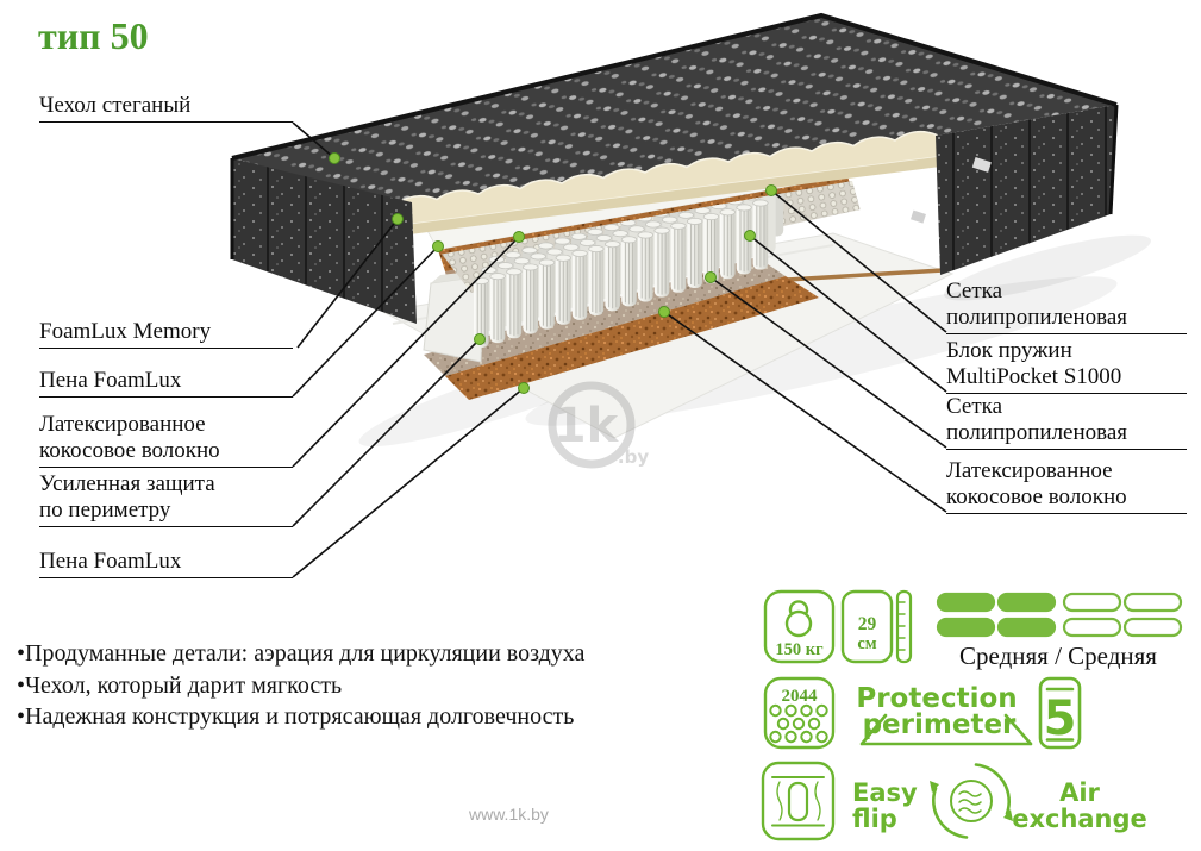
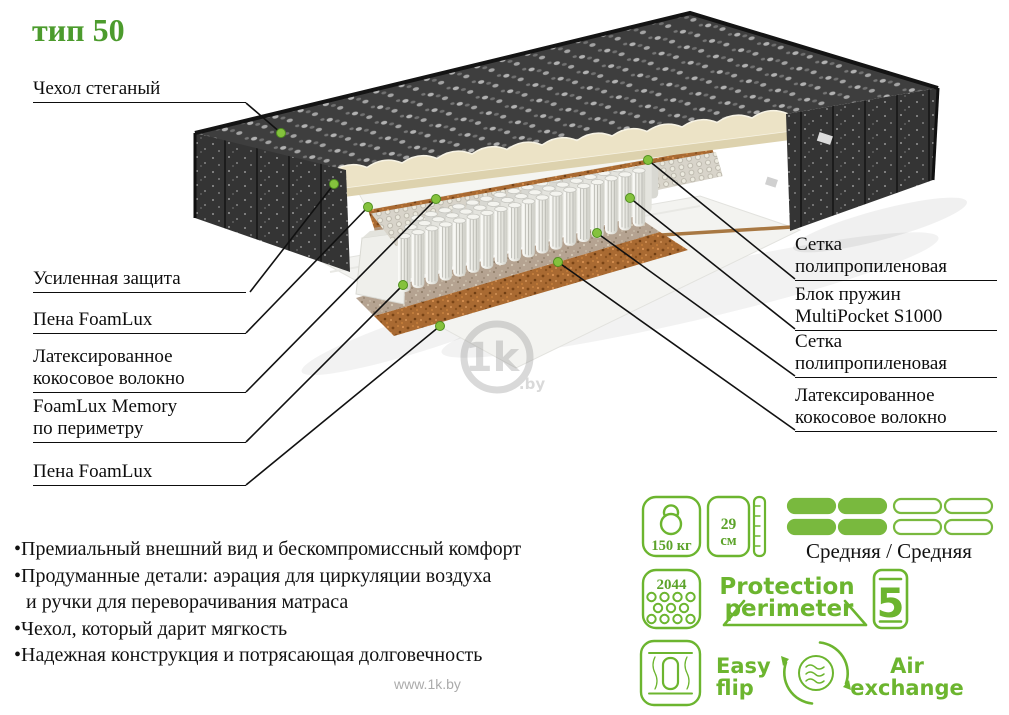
  1k
  .by
  150 кг
  29
  см
  Средняя / Средняя
  2044
  Protection
  perimeter
  5
  Easy
  flip
  Air
  exchange
  тип 50
  Чехол стеганый
- FoamLux Memory
+ Усиленная защита
  Пена FoamLux
  Латексированное
  кокосовое волокно
- Усиленная защита
+ FoamLux Memory
  по периметру
  Пена FoamLux
  Сетка
  полипропиленовая
  Блок пружин
  MultiPocket S1000
  Сетка
  полипропиленовая
  Латексированное
  кокосовое волокно
+ •Премиальный внешний вид и бескомпромиссный комфорт
  •Продуманные детали: аэрация для циркуляции воздуха
+ и ручки для переворачивания матраса
  •Чехол, который дарит мягкость
  •Надежная конструкция и потрясающая долговечность
  www.1k.by
